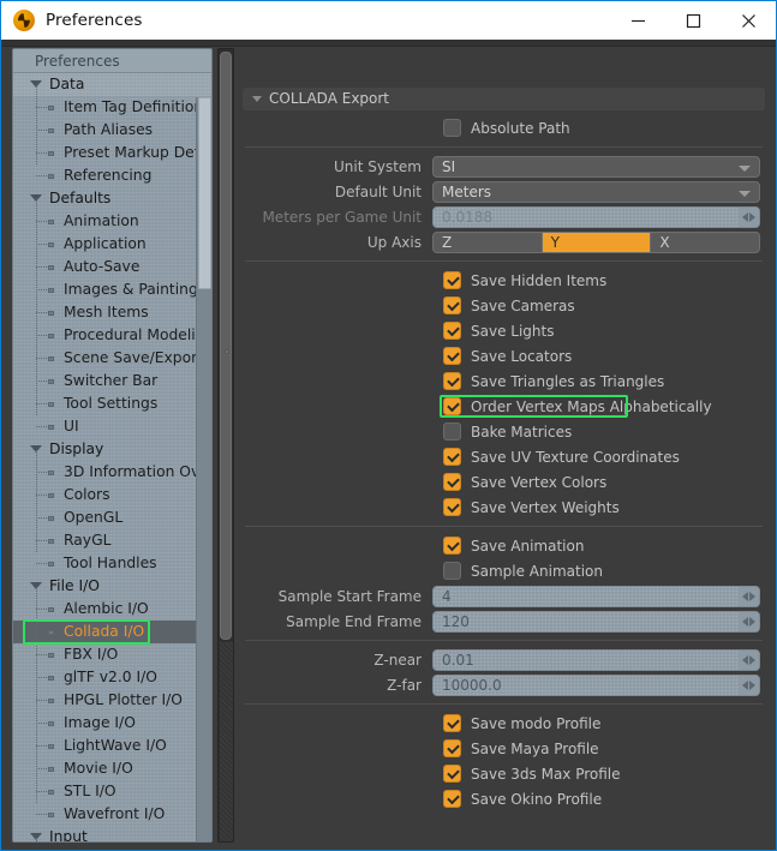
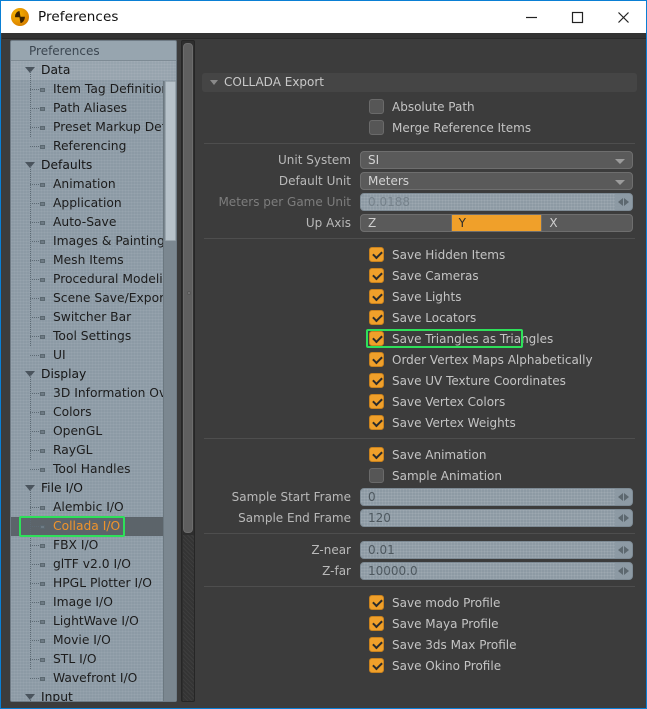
  Preferences
  Preferences
  Data
  Item Tag Definitio
  Path Aliases
  Referencing
  Defaults
  Animation
  Application
  Auto-Save
  Images & Painting
  Mesh Items
  Procedural Modeli
  Scene Save/Expor
  Switcher Bar
  Tool Settings
  UI
  Display
  Colors
  OpenGL
  RayGL
  Tool Handles
  File I/O
  Alembic I/O
  Collada I/O
  FBX I/O
  glTF v2.0 I/O
  HPGL Plotter I/O
  Image I/O
  LightWave I/O
  Movie I/O
  STL I/O
  Wavefront I/O
  Input
  COLLADA Export
  Absolute Path
+ Merge Reference Items
  Unit System
  SI
  Default Unit
  Meters
  Meters per Game Unit
  0.0188
  Up Axis
  Z
  Y
  X
  Save Hidden Items
  Save Cameras
  Save Lights
  Save Locators
  Save Triangles as Triangles
  Order Vertex Maps Alphabetically
- Bake Matrices
  Save UV Texture Coordinates
  Save Vertex Colors
  Save Vertex Weights
  Save Animation
  Sample Animation
  Sample Start Frame
- 4
+ 0
  Sample End Frame
  120
  Z-near
  0.01
  Z-far
  10000.0
  Save modo Profile
  Save Maya Profile
  Save 3ds Max Profile
  Save Okino Profile
